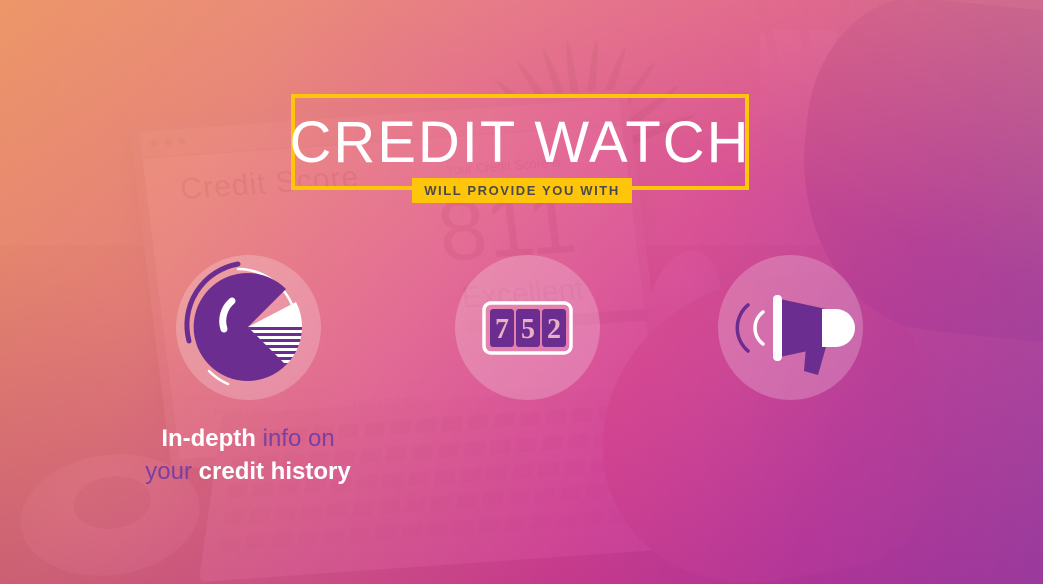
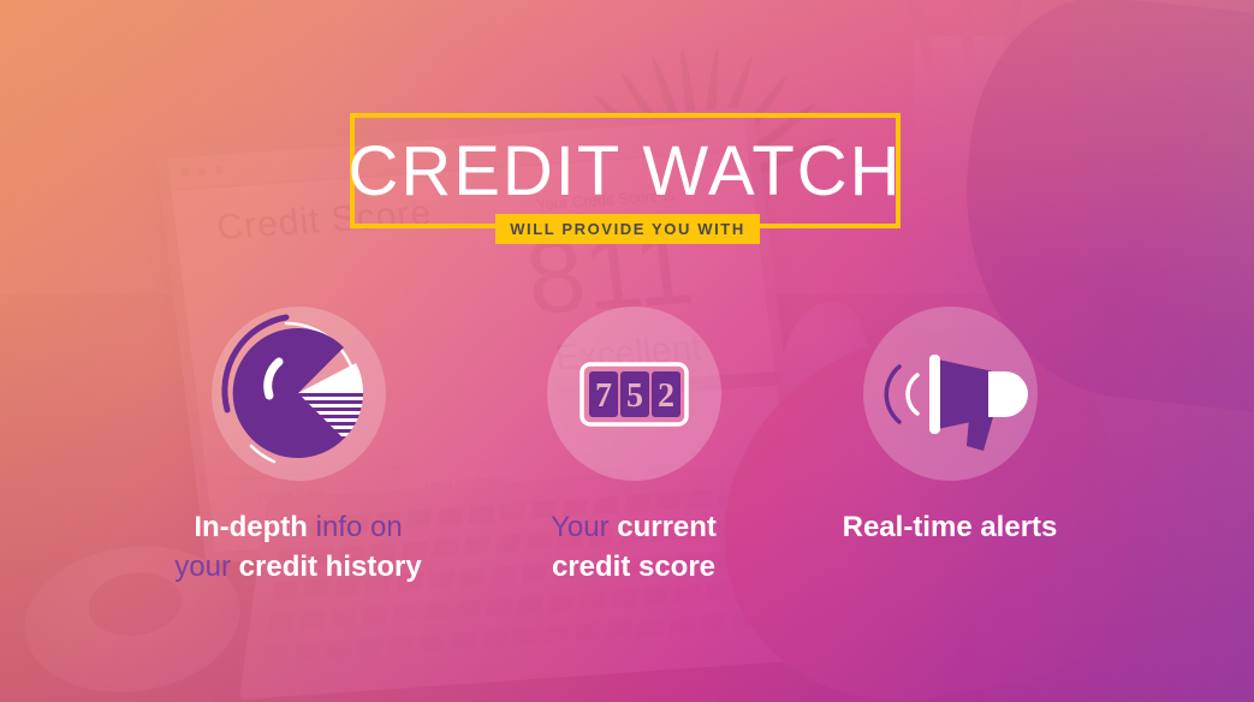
  CREDIT WATCH
  WILL PROVIDE YOU WITH
  In-depth info on
  your credit history
  7
  5
  2
+ Your current
+ credit score
+ Real-time alerts
